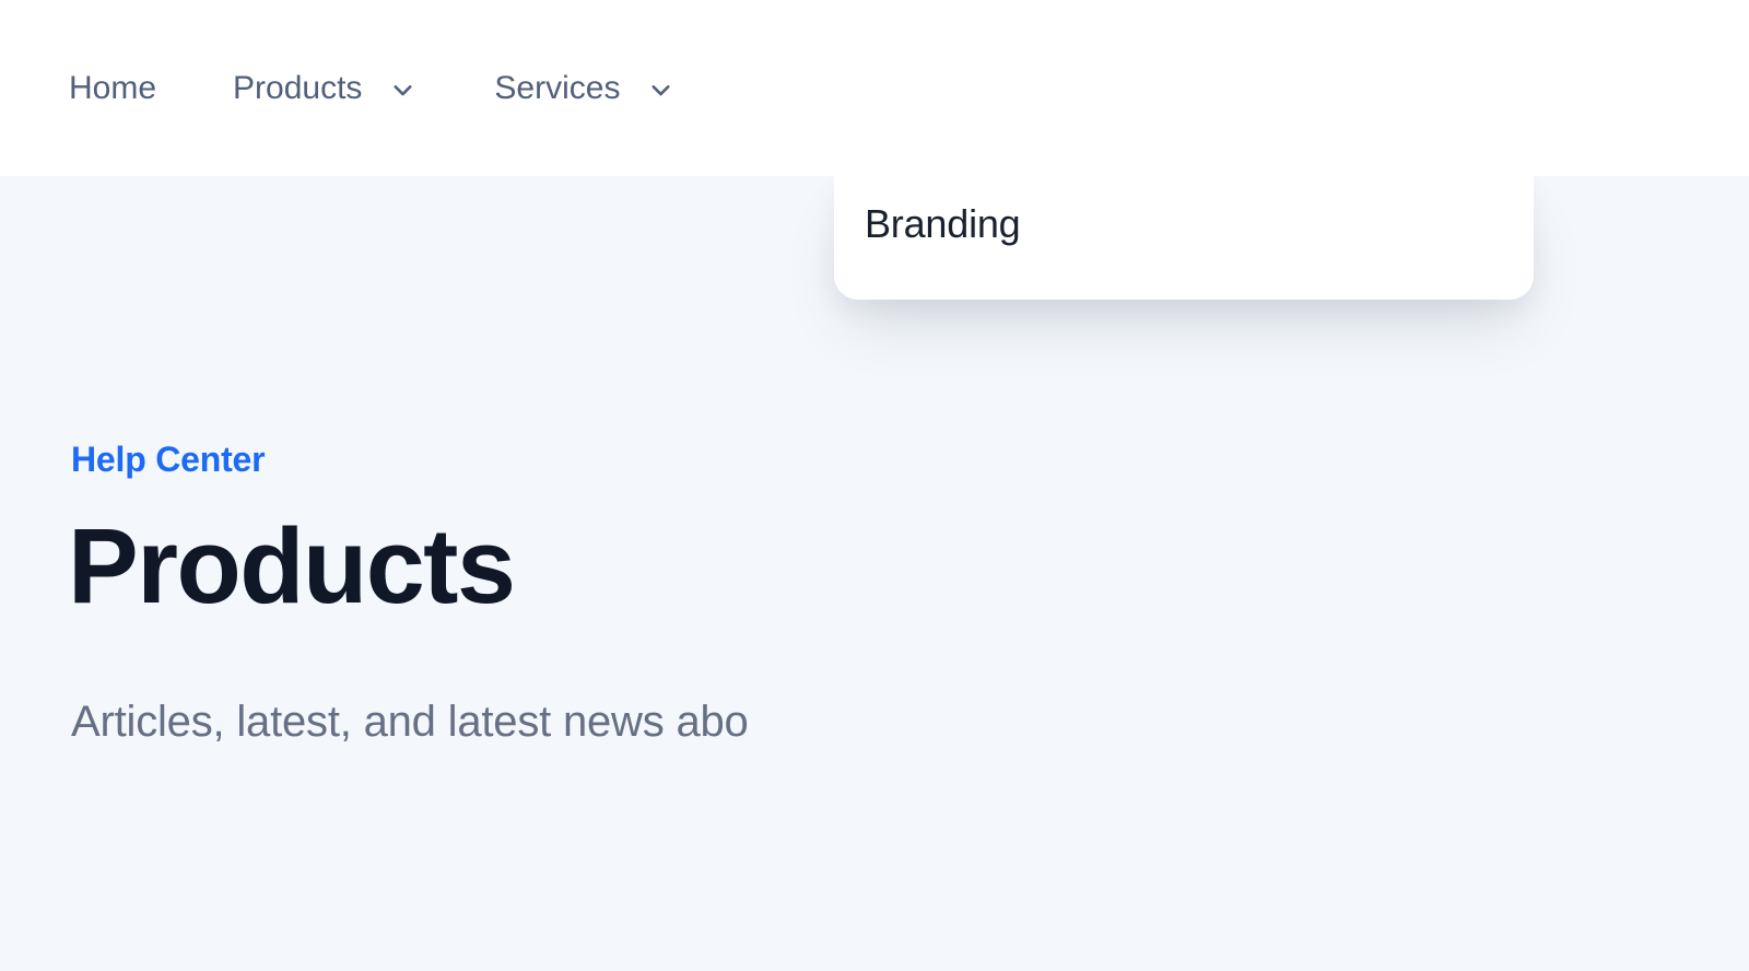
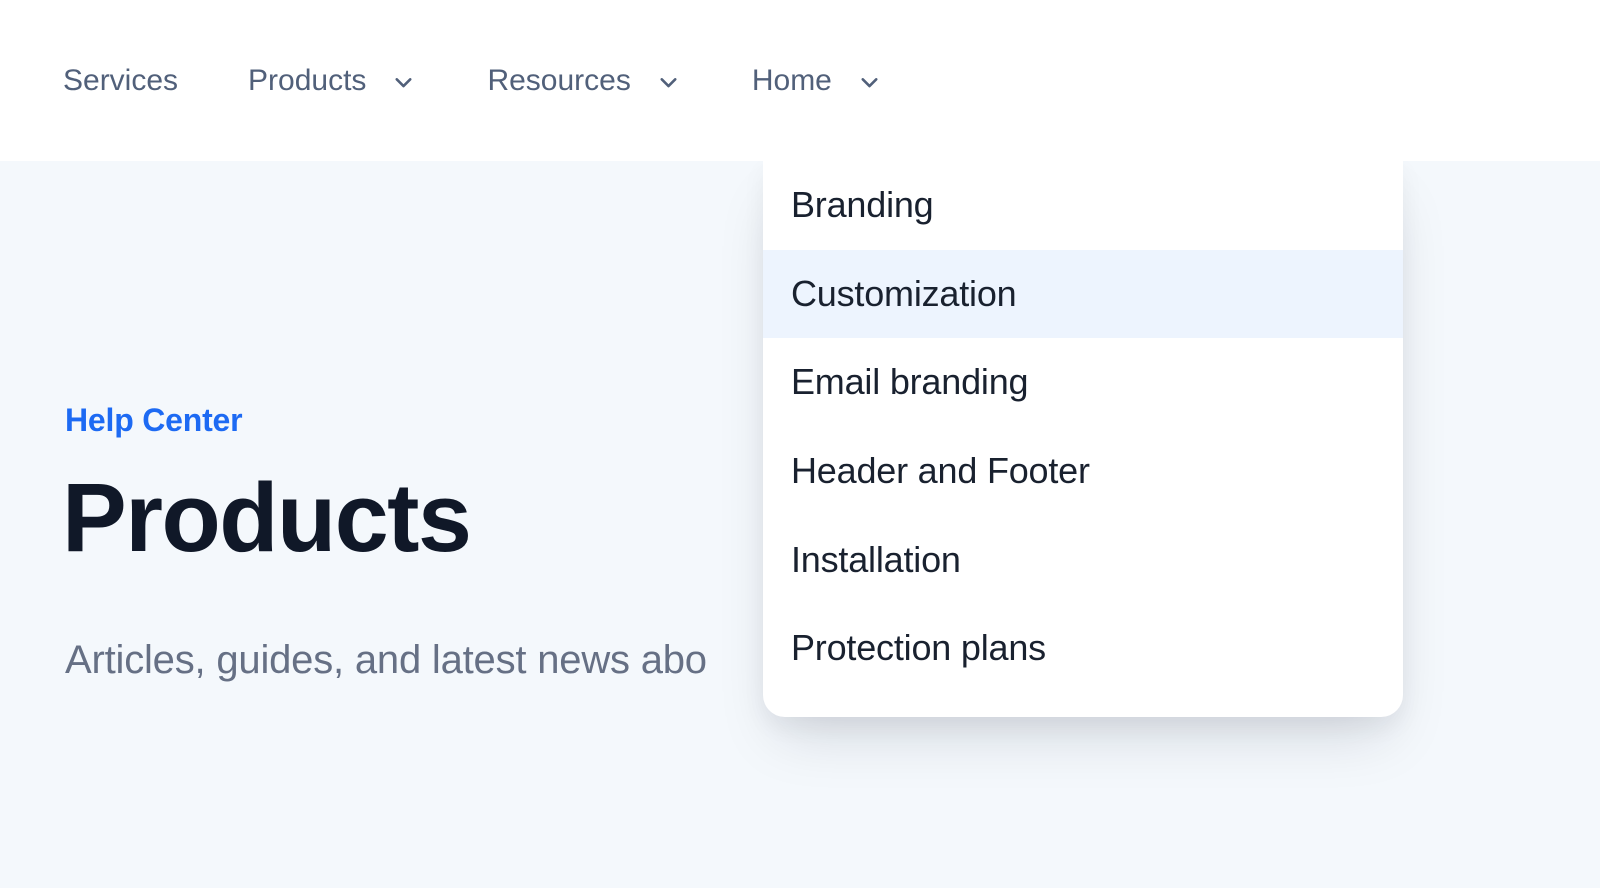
- Home
+ Services
  Products
+ Resources
- Services
+ Home
  Help Center
  Products
- Articles, latest, and latest news abo
+ Articles, guides, and latest news abo
  Branding
+ Customization
+ Email branding
+ Header and Footer
+ Installation
+ Protection plans
